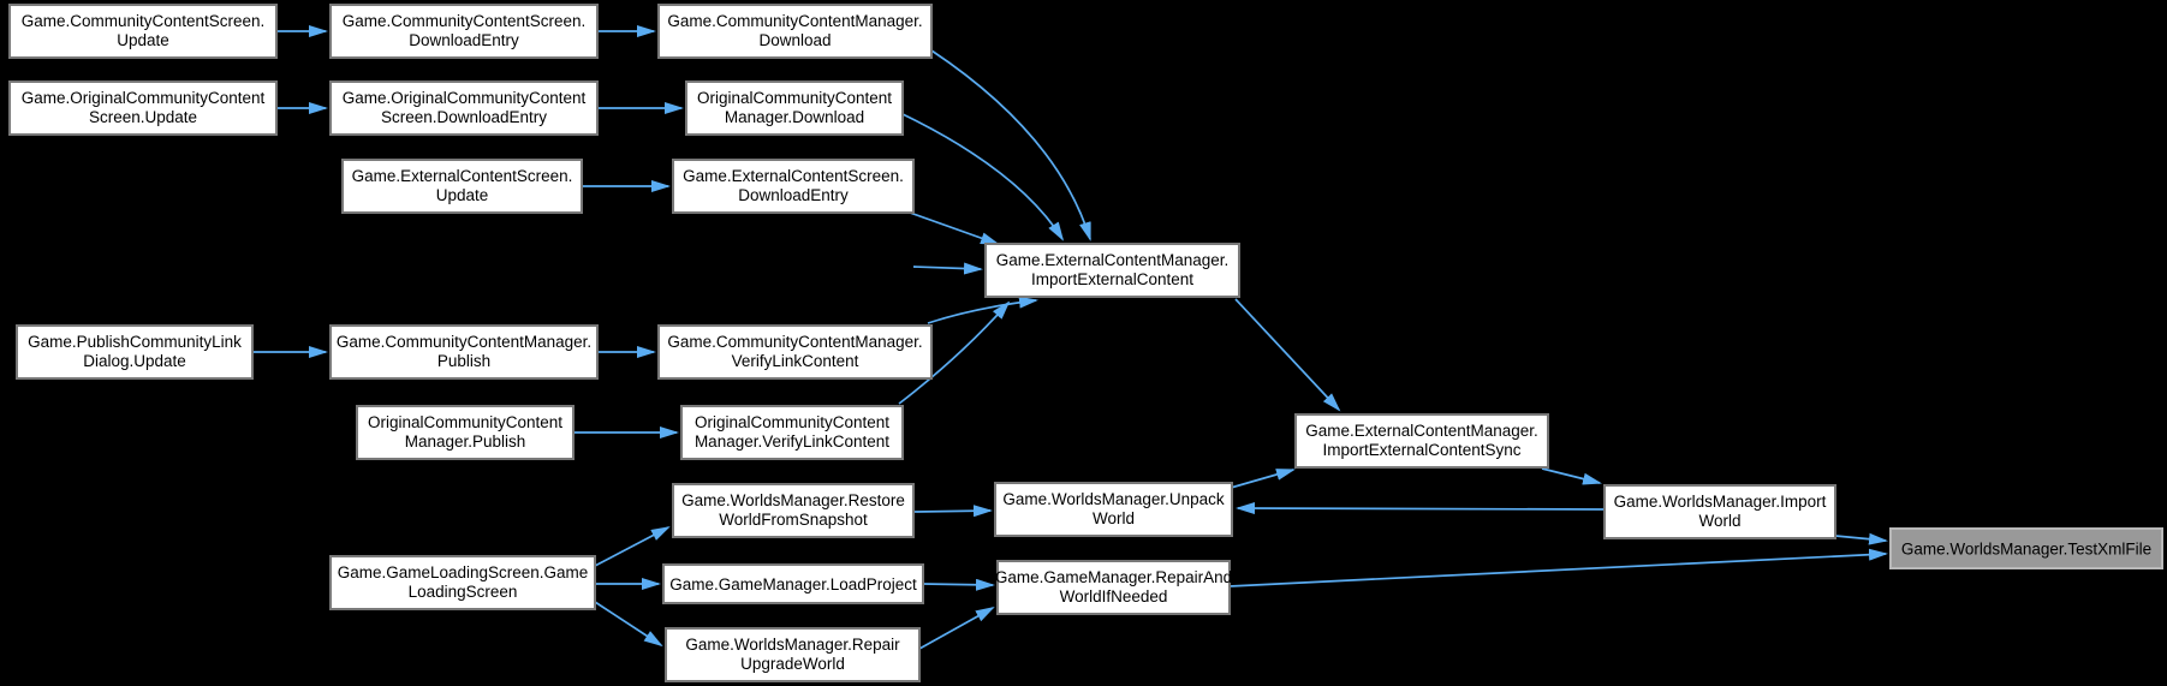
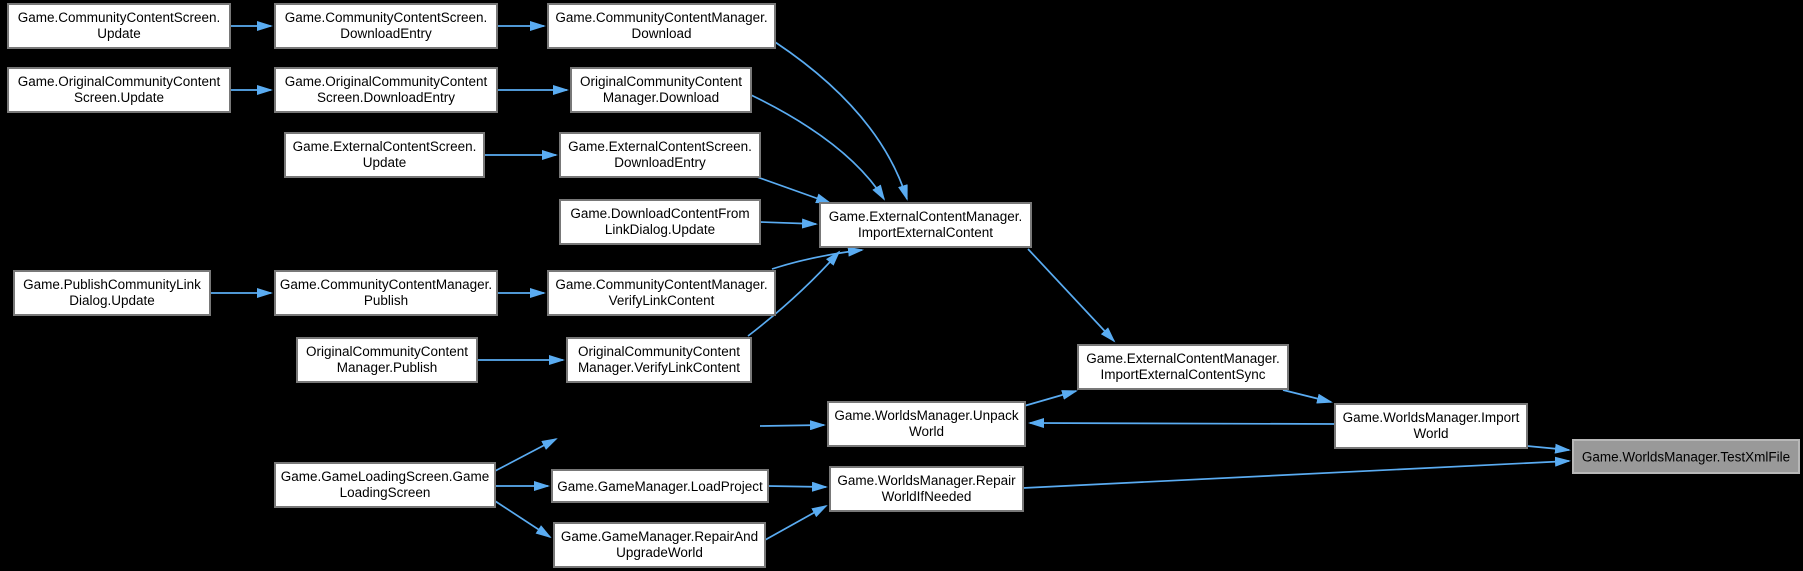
  Game.CommunityContentScreen.
  Update
  Game.CommunityContentScreen.
  DownloadEntry
  Game.CommunityContentManager.
  Download
  Game.OriginalCommunityContent
  Screen.Update
  Game.OriginalCommunityContent
  Screen.DownloadEntry
  OriginalCommunityContent
  Manager.Download
  Game.ExternalContentScreen.
  Update
  Game.ExternalContentScreen.
  DownloadEntry
+ Game.DownloadContentFrom
+ LinkDialog.Update
  Game.ExternalContentManager.
  ImportExternalContent
  Game.PublishCommunityLink
  Dialog.Update
  Game.CommunityContentManager.
  Publish
  Game.CommunityContentManager.
  VerifyLinkContent
  OriginalCommunityContent
  Manager.Publish
  OriginalCommunityContent
  Manager.VerifyLinkContent
  Game.ExternalContentManager.
  ImportExternalContentSync
- Game.WorldsManager.Restore
- WorldFromSnapshot
  Game.WorldsManager.Unpack
  World
  Game.WorldsManager.Import
  World
  Game.WorldsManager.TestXmlFile
  Game.GameLoadingScreen.Game
  LoadingScreen
  Game.GameManager.LoadProject
- Game.GameManager.RepairAnd
+ Game.WorldsManager.Repair
  WorldIfNeeded
- Game.WorldsManager.Repair
+ Game.GameManager.RepairAnd
  UpgradeWorld
